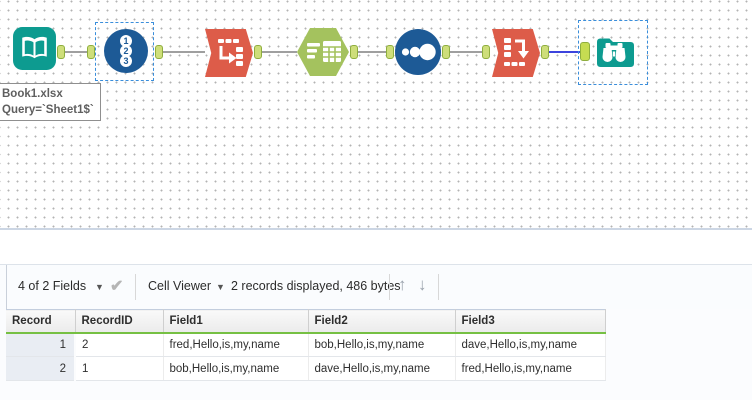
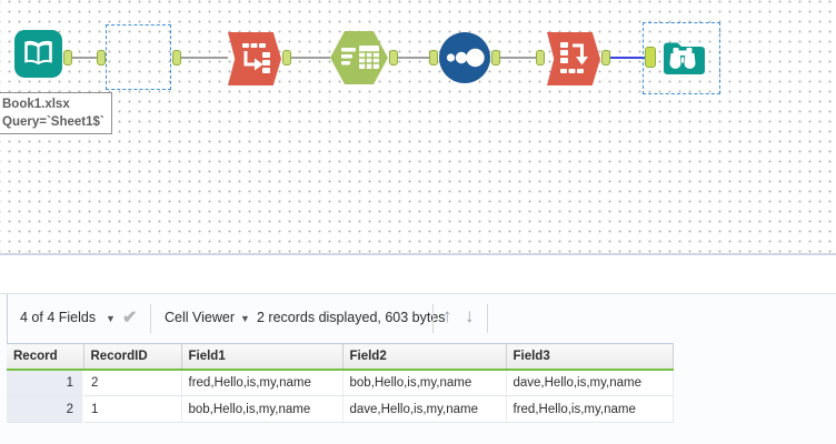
- 1
- 2
- 3
  Book1.xlsx
  Query=`Sheet1$`
- 4 of 2 Fields
+ 4 of 4 Fields
  ▼
  ✔
  Cell Viewer
  ▼
- 2 records displayed, 486 bytes
+ 2 records displayed, 603 bytes
  ↑
  ↓
  Record	RecordID	Field1	Field2	Field3
  1	2	fred,Hello,is,my,name	bob,Hello,is,my,name	dave,Hello,is,my,name
  2	1	bob,Hello,is,my,name	dave,Hello,is,my,name	fred,Hello,is,my,name
